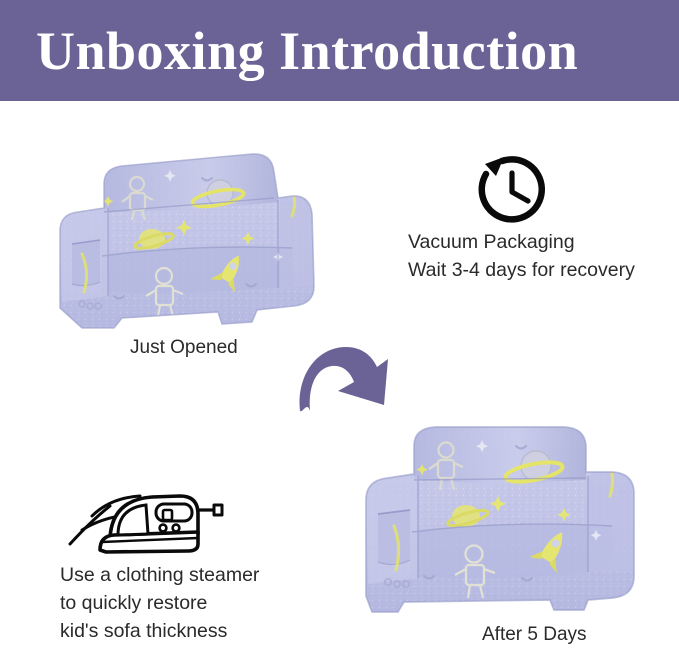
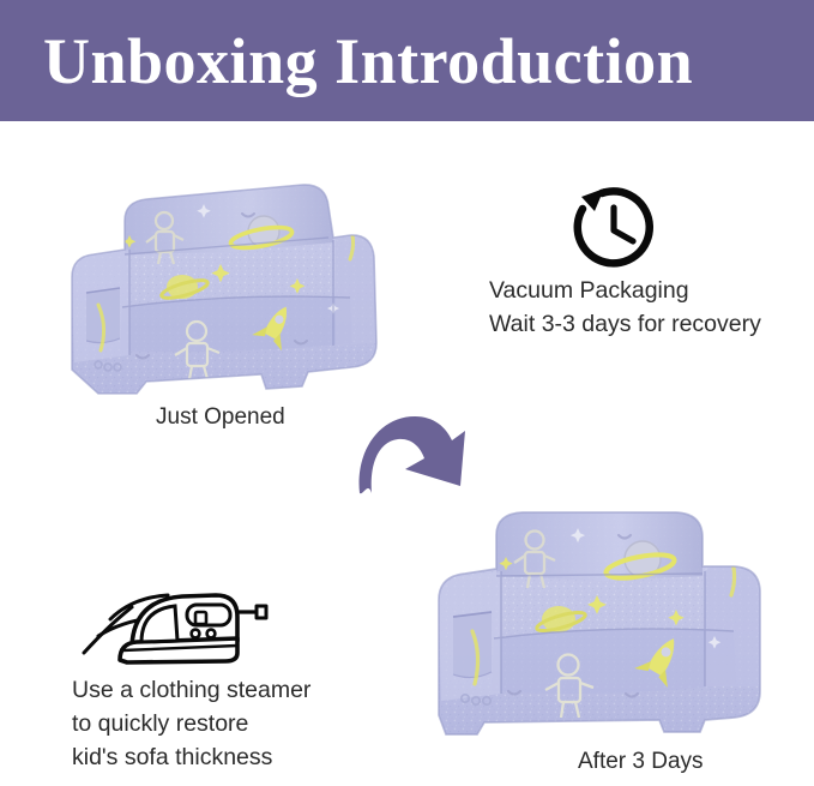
  Unboxing Introduction
  Just Opened
  Vacuum Packaging
- Wait 3-4 days for recovery
+ Wait 3-3 days for recovery
  Use a clothing steamer
  to quickly restore
  kid's sofa thickness
- After 5 Days
+ After 3 Days
